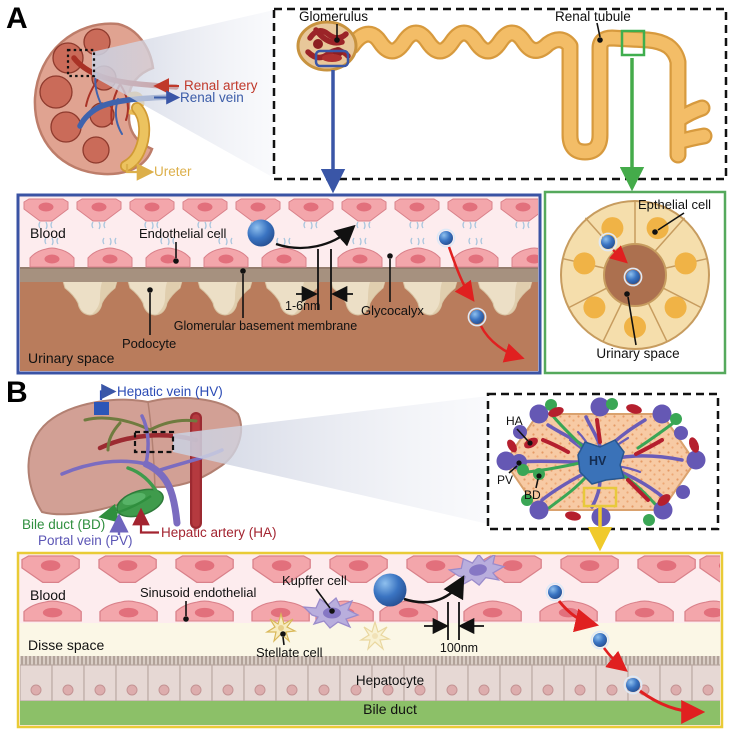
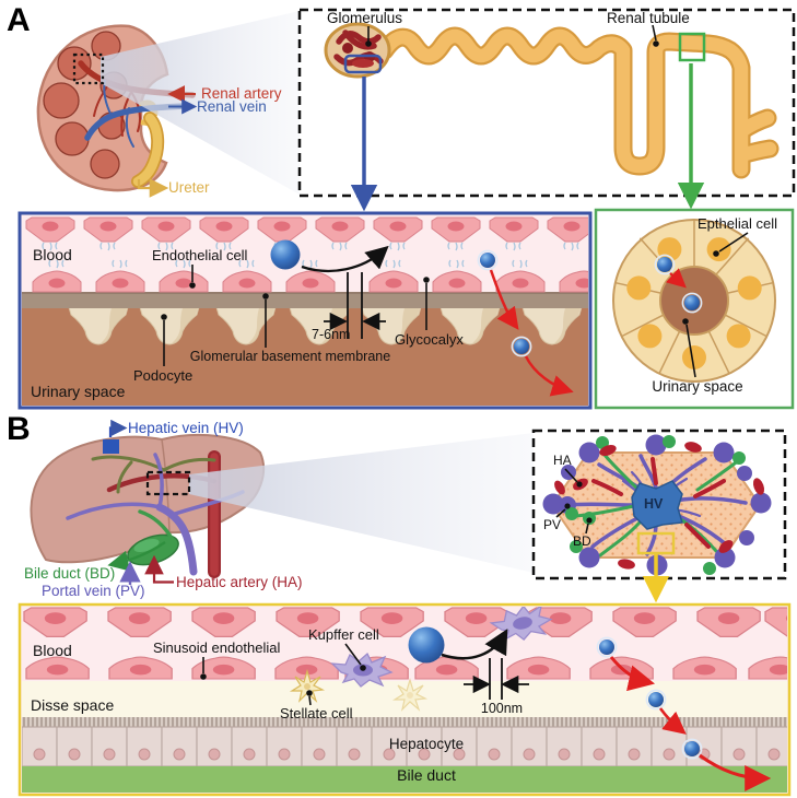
  A
  Renal artery
  Renal vein
  Ureter
  Glomerulus
  Renal tubule
  Blood
  Endothelial cell
- 1-6nm
+ 7-6nm
  Glycocalyx
  Glomerular basement membrane
  Podocyte
  Urinary space
  Epthelial cell
  Urinary space
  B
  Hepatic vein (HV)
  Bile duct (BD)
  Portal vein (PV)
  Hepatic artery (HA)
  HA
  PV
  BD
  HV
  Blood
  Sinusoid endothelial
  Kupffer cell
  Disse space
  Stellate cell
  100nm
  Hepatocyte
  Bile duct
